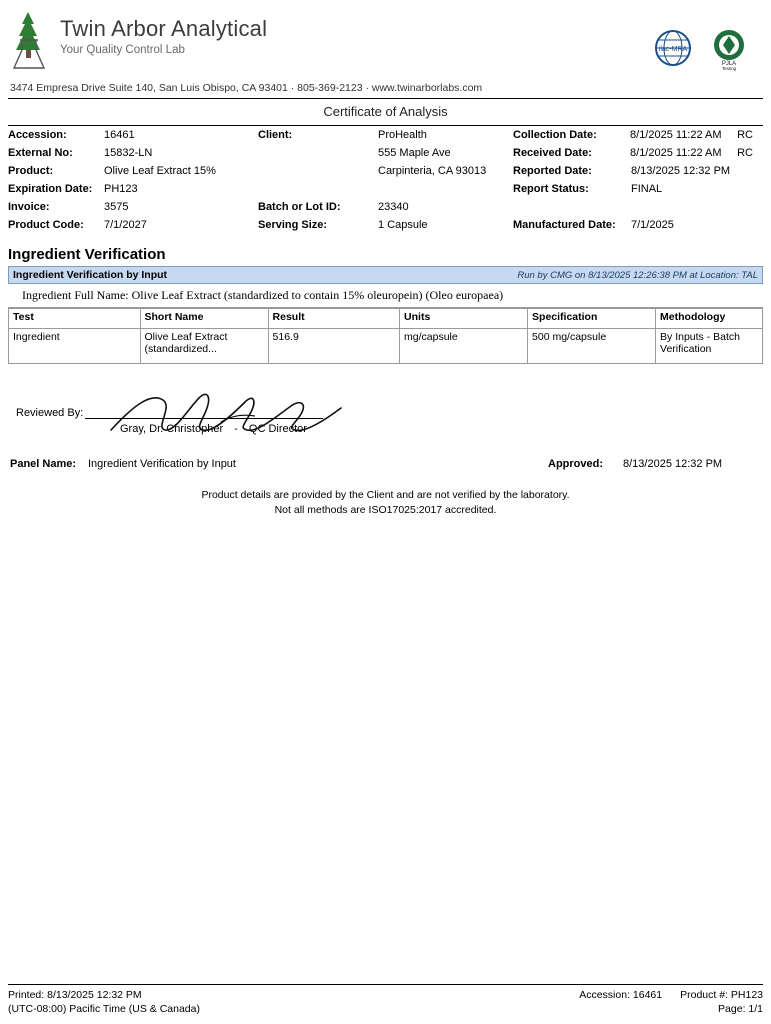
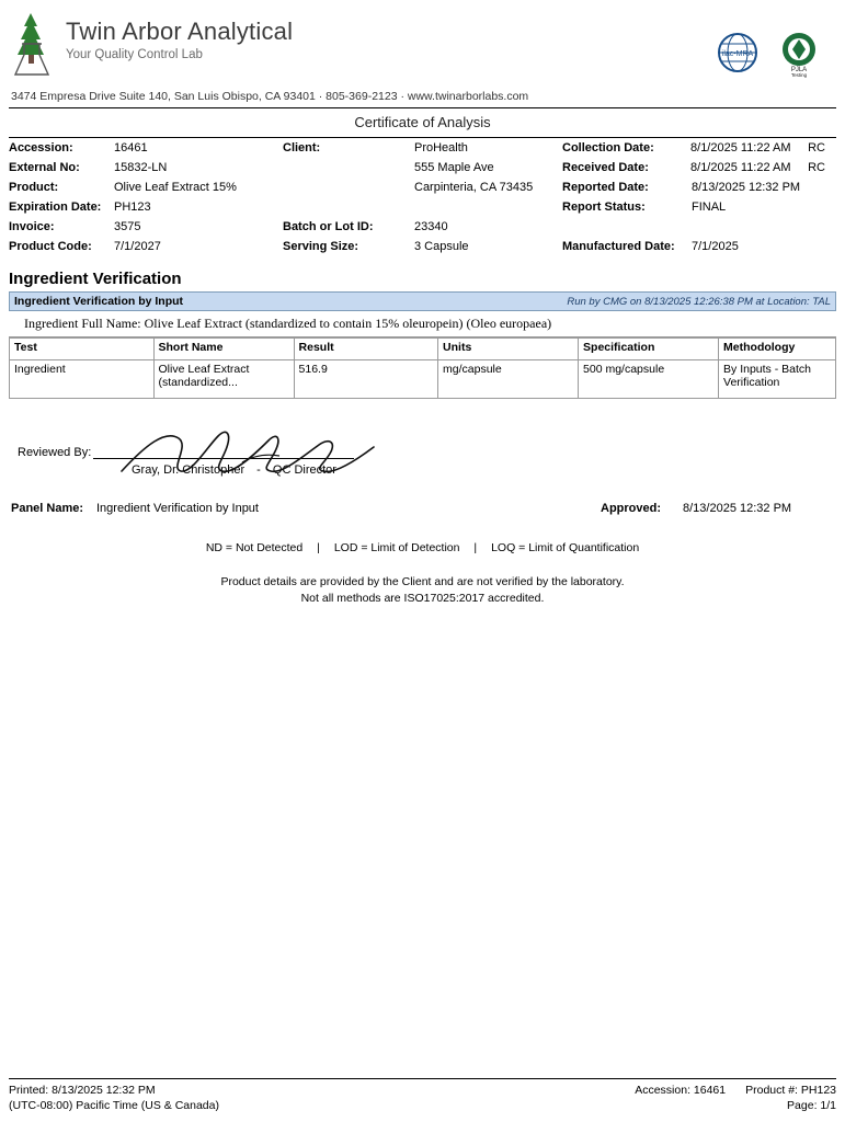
  Twin Arbor Analytical
  Your Quality Control Lab
  3474 Empresa Drive Suite 140, San Luis Obispo, CA 93401 · 805-369-2123 · www.twinarborlabs.com
  Certificate of Analysis
  Accession:
  16461
  External No:
  15832-LN
  Product:
  Olive Leaf Extract 15%
  Expiration Date:
  PH123
  Invoice:
  3575
  Product Code:
  7/1/2027
  Client:
  ProHealth
  555 Maple Ave
- Carpinteria, CA 93013
+ Carpinteria, CA 73435
  Batch or Lot ID:
  23340
  Serving Size:
- 1 Capsule
+ 3 Capsule
  Collection Date:
  8/1/2025 11:22 AM
  RC
  Received Date:
  8/1/2025 11:22 AM
  RC
  Reported Date:
  8/13/2025 12:32 PM
  Report Status:
  FINAL
  Manufactured Date:
  7/1/2025
  Ingredient Verification
  Ingredient Verification by Input
  Run by CMG on 8/13/2025 12:26:38 PM at Location: TAL
  Ingredient Full Name: Olive Leaf Extract (standardized to contain 15% oleuropein) (Oleo europaea)
  Test	Short Name	Result	Units	Specification	Methodology
  Ingredient	Olive Leaf Extract (standardized...	516.9	mg/capsule	500 mg/capsule	By Inputs - Batch Verification
  Reviewed By:
  Gray, Dr.hristoper - QC Direto
  Panel Name:
  Ingredient Verification by Input
  Approved:
  8/13/2025 12:32 PM
+ ND = Not Detected | LOD = Limit of Detection | LOQ = Limit of Quantification
  Product details are provided by the Client and are not verified by the laboratory.
  Not all methods are ISO17025:2017 accredited.
  Printed: 8/13/2025 12:32 PM
  (UTC-08:00) Pacific Time (US & Canada)
  Accession: 16461
  Product #: PH123
  Page: 1/1
